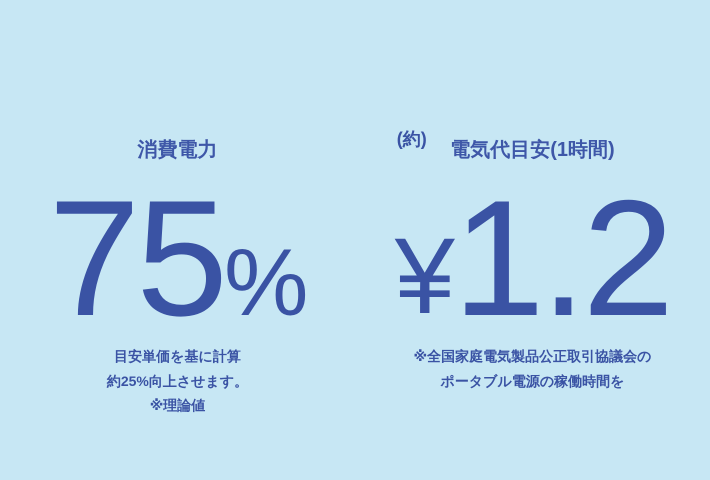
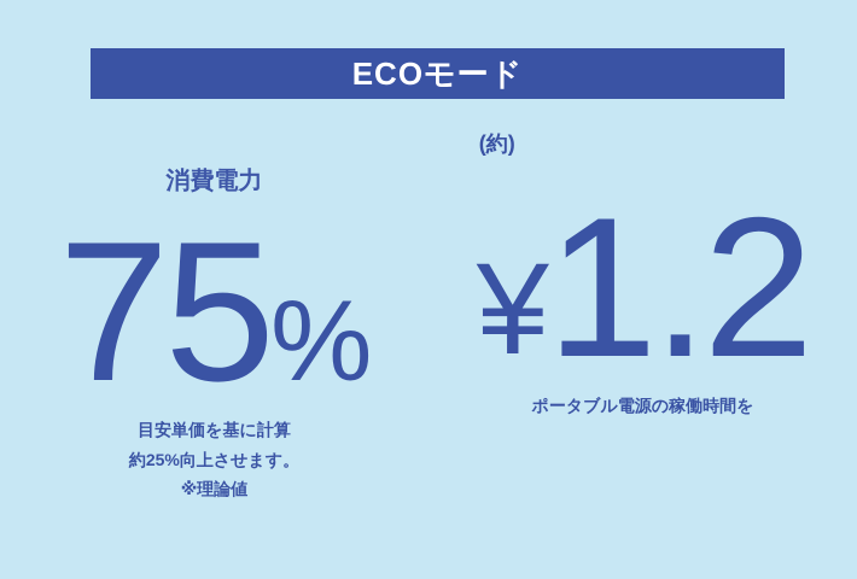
+ ECOモード
  消費電力
  75
  %
  目安単価を基に計算
  約25%向上させます。
  ※理論値
- 電気代目安(1時間)
  (約)
  ¥
  1.2
- ※全国家庭電気製品公正取引協議会の
  ポータブル電源の稼働時間を
